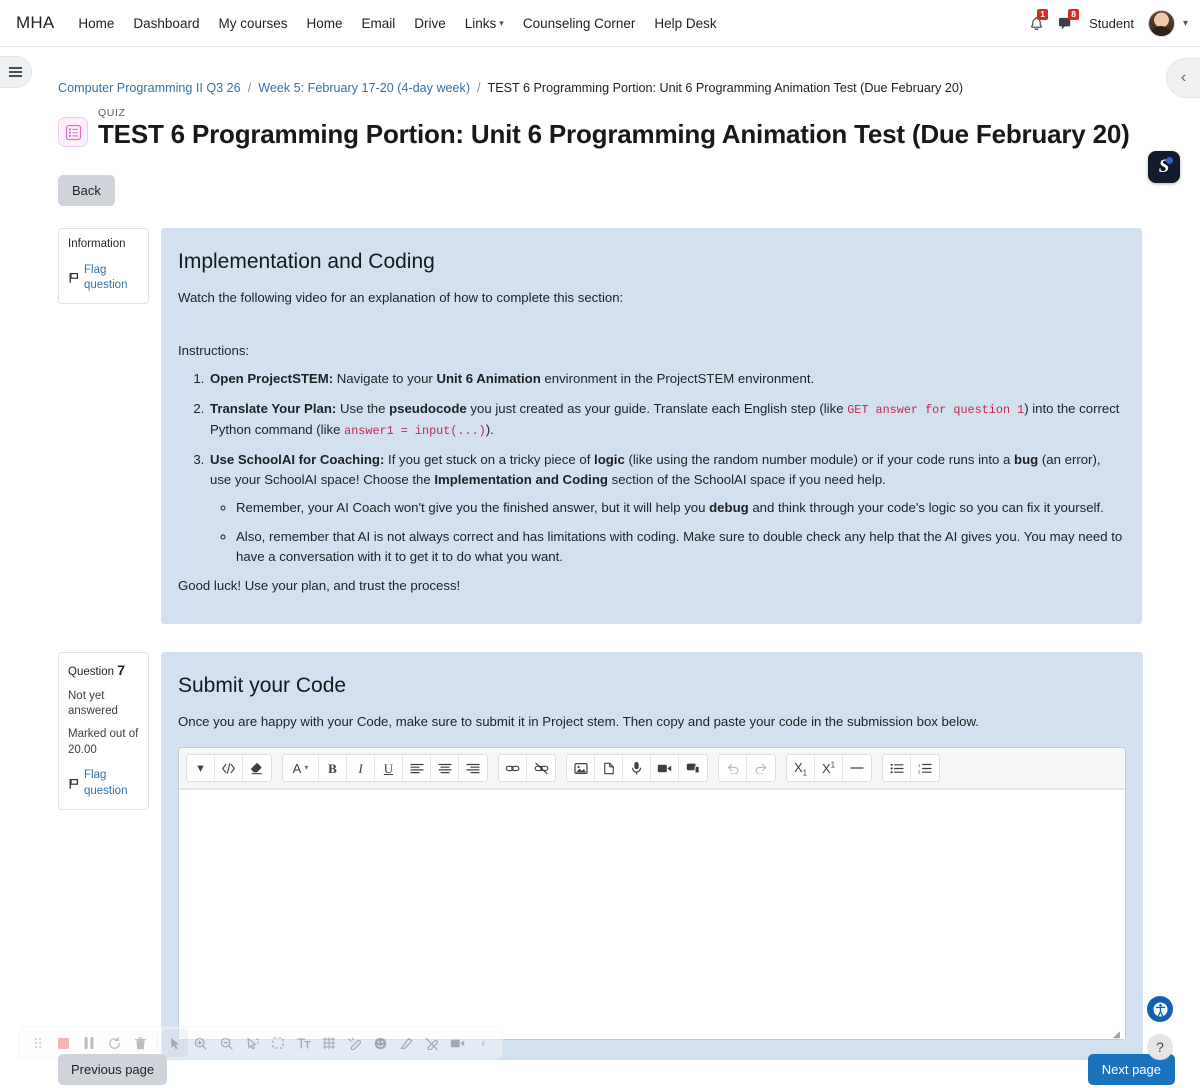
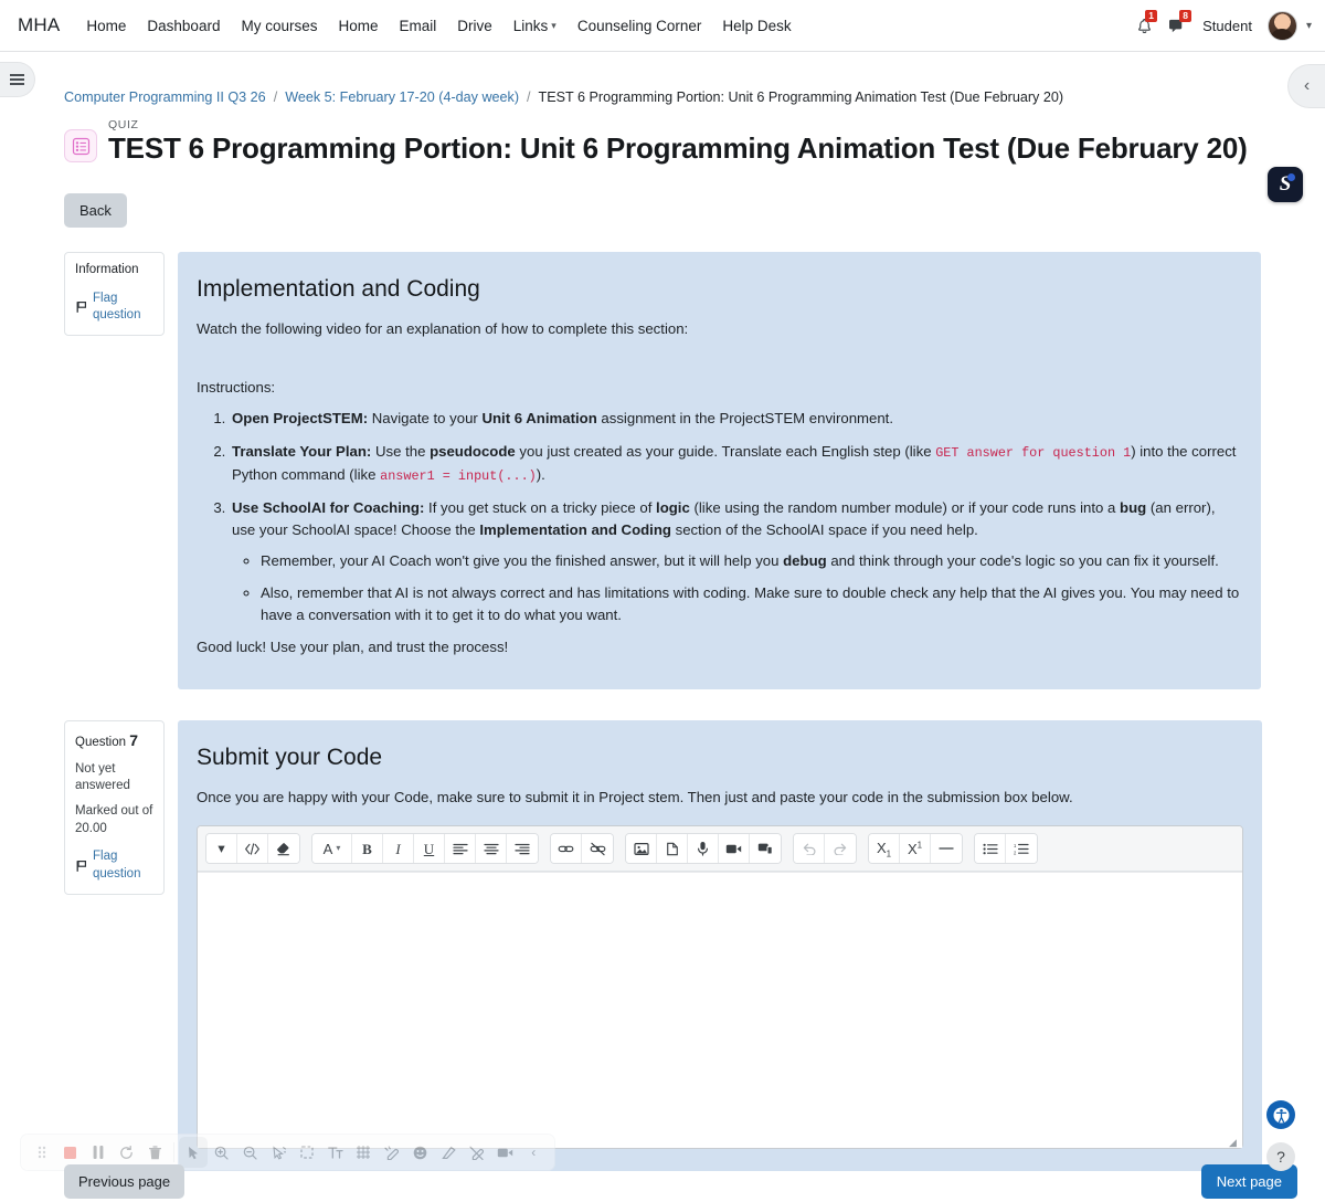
  MHA
  Home
  Dashboard
  My courses
  Home
  Email
  Drive
  Links ▾
  Counseling Corner
  Help Desk
  1
  8
  Student
  ▾
  ‹
  Computer Programming II Q3 26
  /
  Week 5: February 17-20 (4-day week)
  /
  TEST 6 Programming Portion: Unit 6 Programming Animation Test (Due February 20)
  QUIZ
  TEST 6 Programming Portion: Unit 6 Programming Animation Test (Due February 20)
  S
  Back
  Information
  Flag question
  Implementation and Coding
  Watch the following video for an explanation of how to complete this section:
  Instructions:
- Open ProjectSTEM: Navigate to your Unit 6 Animation environment in the ProjectSTEM environment.
+ Open ProjectSTEM: Navigate to your Unit 6 Animation assignment in the ProjectSTEM environment.
  Translate Your Plan: Use the pseudocode you just created as your guide. Translate each English step (like GET answer for question 1) into the correct Python command (like answer1 = input(...)).
  Use SchoolAI for Coaching: If you get stuck on a tricky piece of logic (like using the random number module) or if your code runs into a bug (an error), use your SchoolAI space! Choose the Implementation and Coding section of the SchoolAI space if you need help.
  Remember, your AI Coach won't give you the finished answer, but it will help you debug and think through your code's logic so you can fix it yourself.
  Also, remember that AI is not always correct and has limitations with coding. Make sure to double check any help that the AI gives you. You may need to have a conversation with it to get it to do what you want.
  Good luck! Use your plan, and trust the process!
  Question 7
  Not yet answered
  Marked out of 20.00
  Flag question
  Submit your Code
- Once you are happy with your Code, make sure to submit it in Project stem. Then copy and paste your code in the submission box below.
+ Once you are happy with your Code, make sure to submit it in Project stem. Then just and paste your code in the submission box below.
  ▾
  A
  ▾
  B
  I
  U
  X1
  X1
  ◢
  ‹
  Previous page
  Next page
  ?
